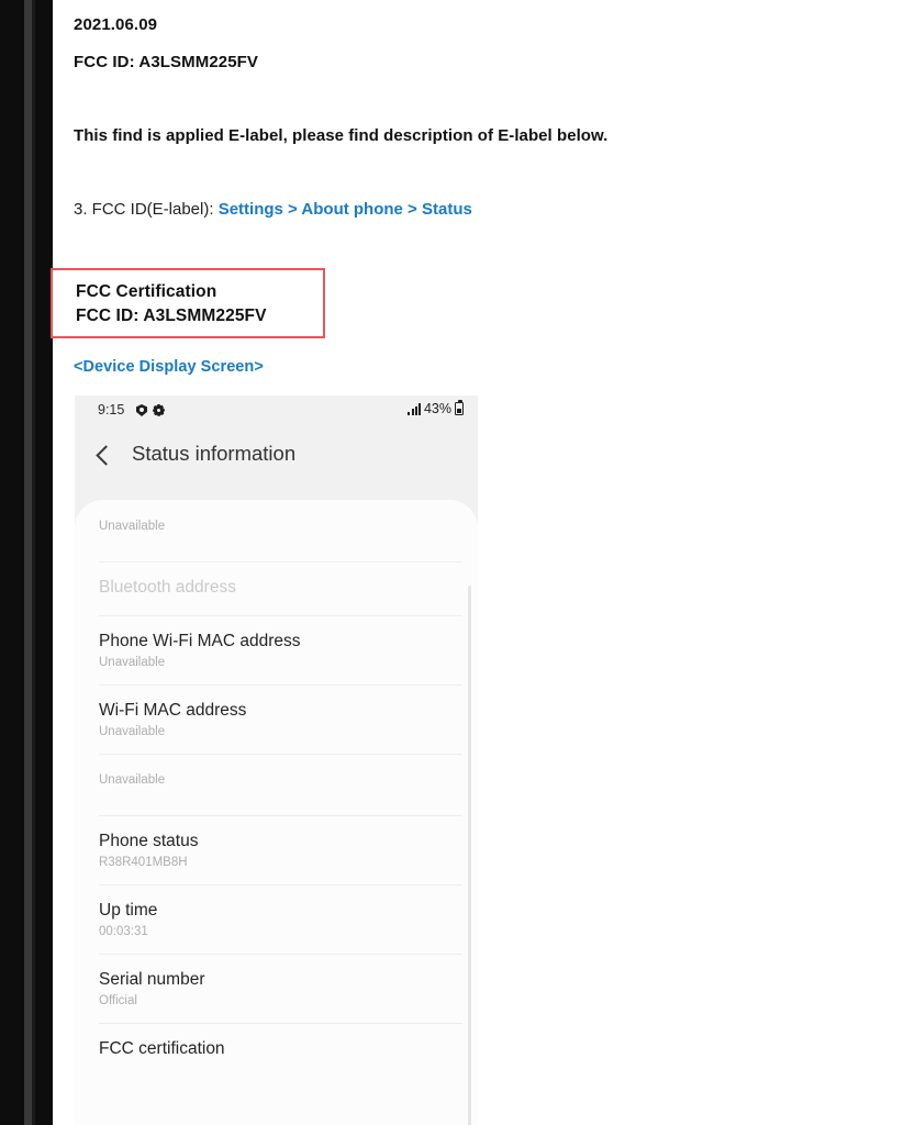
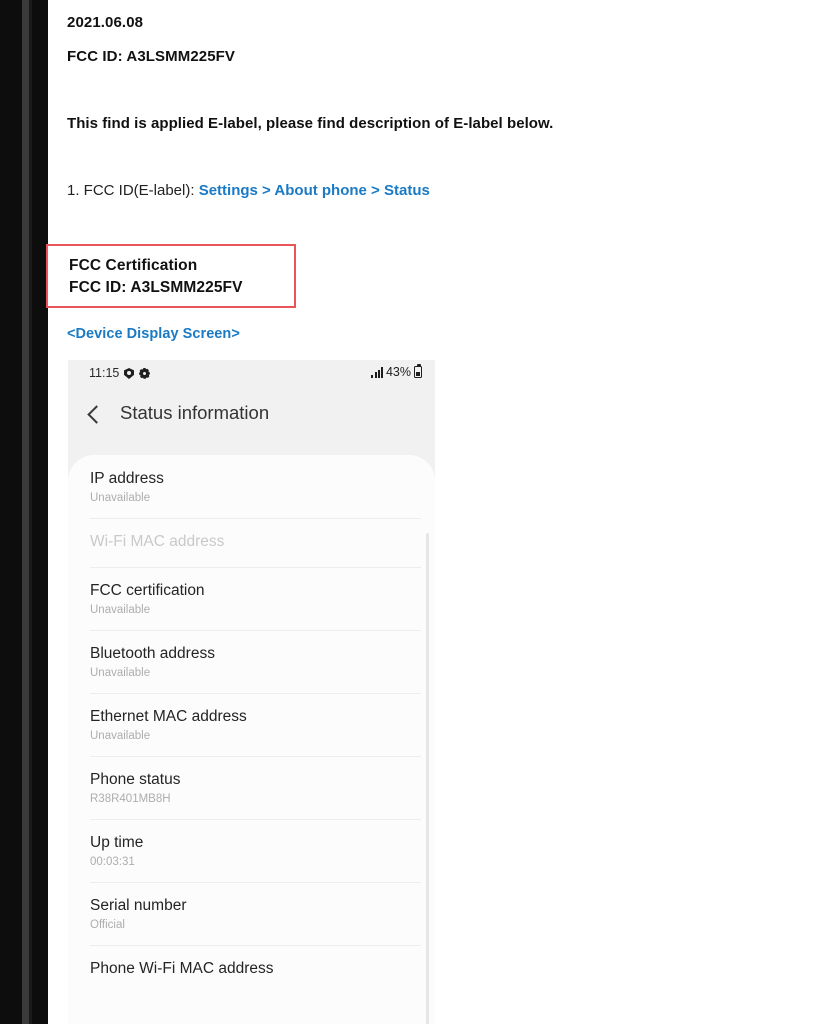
- 2021.06.09
+ 2021.06.08
  FCC ID: A3LSMM225FV
  This find is applied E-label, please find description of E-label below.
- 3. FCC ID(E-label): Settings > About phone > Status
+ 1. FCC ID(E-label): Settings > About phone > Status
  FCC Certification
  FCC ID: A3LSMM225FV
  <Device Display Screen>
- 9:15
+ 11:15
  43%
  Status information
+ IP address
  Unavailable
- Bluetooth address
+ Wi-Fi MAC address
- Phone Wi-Fi MAC address
+ FCC certification
  Unavailable
- Wi-Fi MAC address
+ Bluetooth address
  Unavailable
+ Ethernet MAC address
  Unavailable
  Phone status
  R38R401MB8H
  Up time
  00:03:31
  Serial number
  Official
- FCC certification
+ Phone Wi-Fi MAC address
